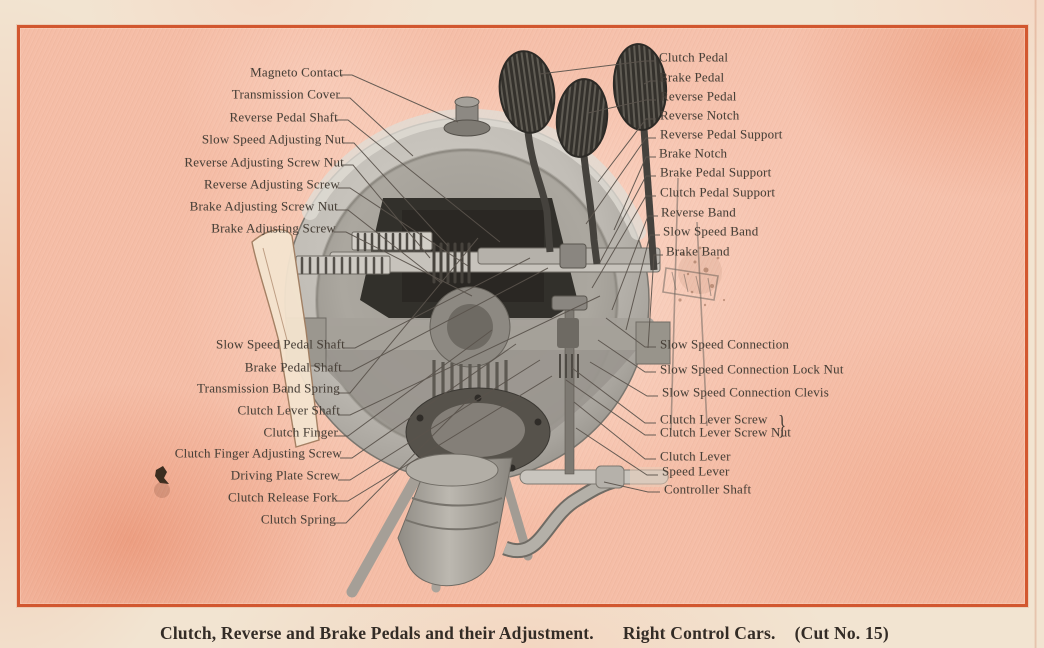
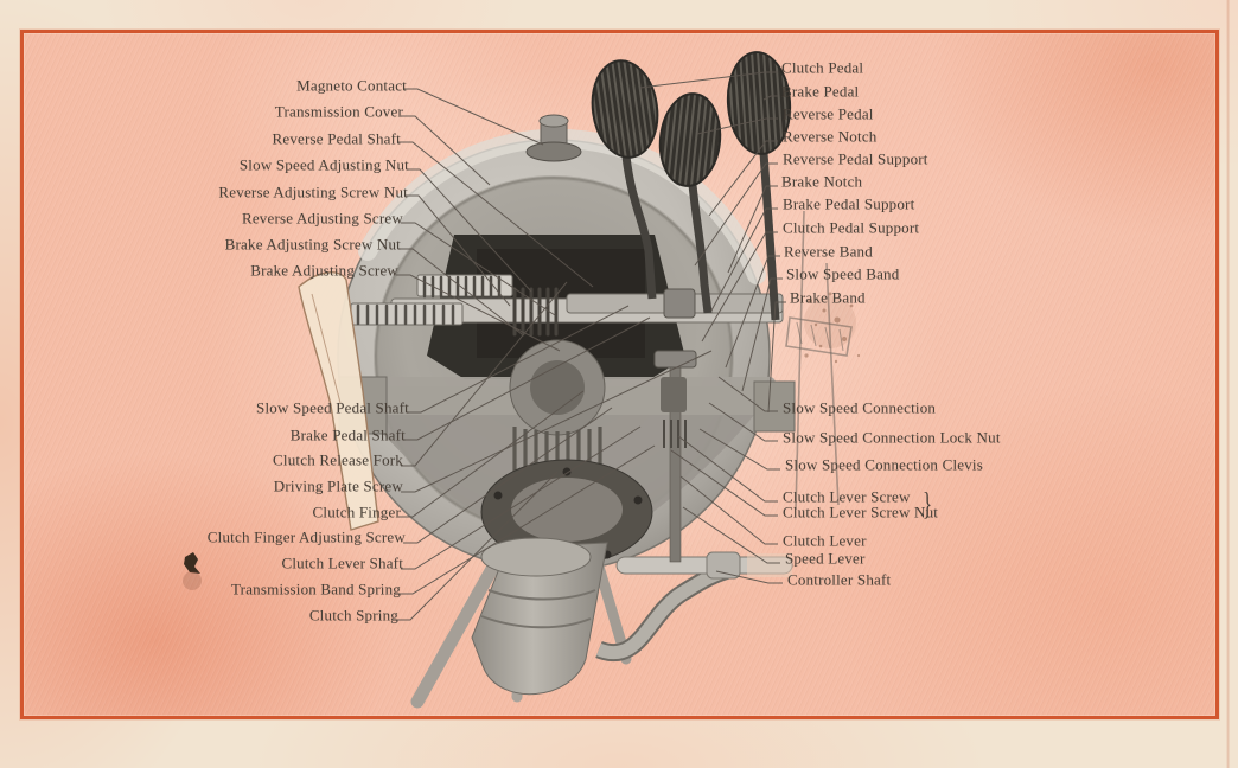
  Magneto Contact
  Transmission Cover
  Reverse Pedal Shaft
  Slow Speed Adjusting Nut
  Reverse Adjusting Screw Nut
  Reverse Adjusting Screw
  Brake Adjusting Screw Nut
  Brake Adjusting Screw
  Slow Speed Pedal Shaft
  Brake Pedal Shaft
- Transmission Band Spring
+ Clutch Release Fork
- Clutch Lever Shaft
+ Driving Plate Screw
  Clutch Finger
  Clutch Finger Adjusting Screw
- Driving Plate Screw
+ Clutch Lever Shaft
- Clutch Release Fork
+ Transmission Band Spring
  Clutch Spring
  Clutch Pedal
  Brake Pedal
  Reverse Pedal
  Reverse Notch
  Reverse Pedal Support
  Brake Notch
  Brake Pedal Support
  Clutch Pedal Support
  Reverse Band
  Slow Speed Band
  Brake Band
  Slow Speed Connection
  Slow Speed Connection Lock Nut
  Slow Speed Connection Clevis
  Clutch Lever Screw
  Clutch Lever Screw Nut
  }
  Clutch Lever
  Speed Lever
  Controller Shaft
- Clutch, Reverse and Brake Pedals and their Adjustment. Right Control Cars. (Cut No. 15)
